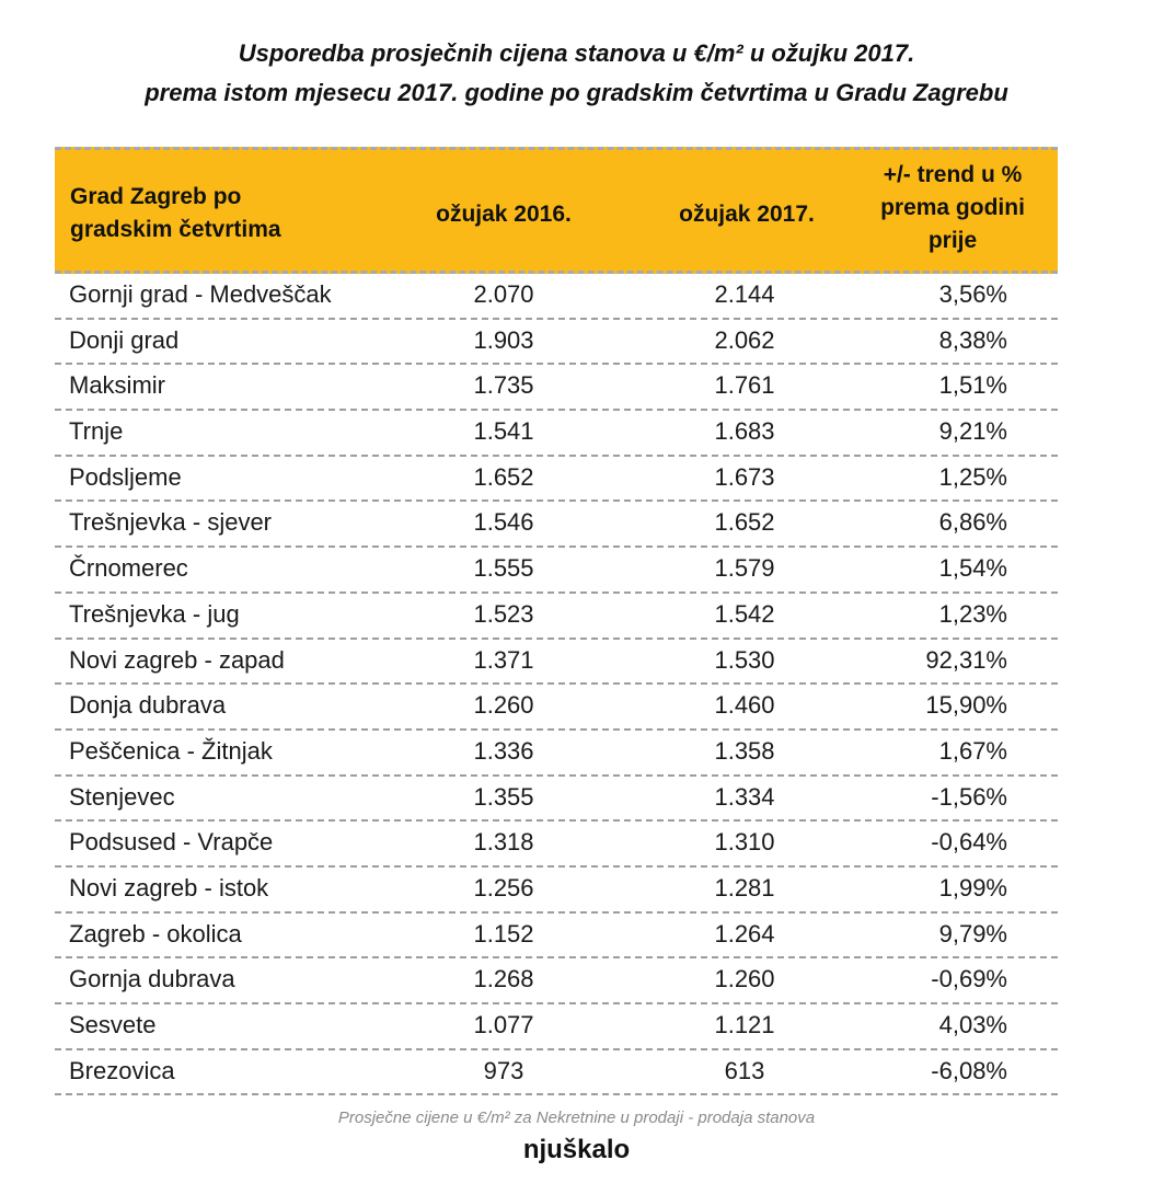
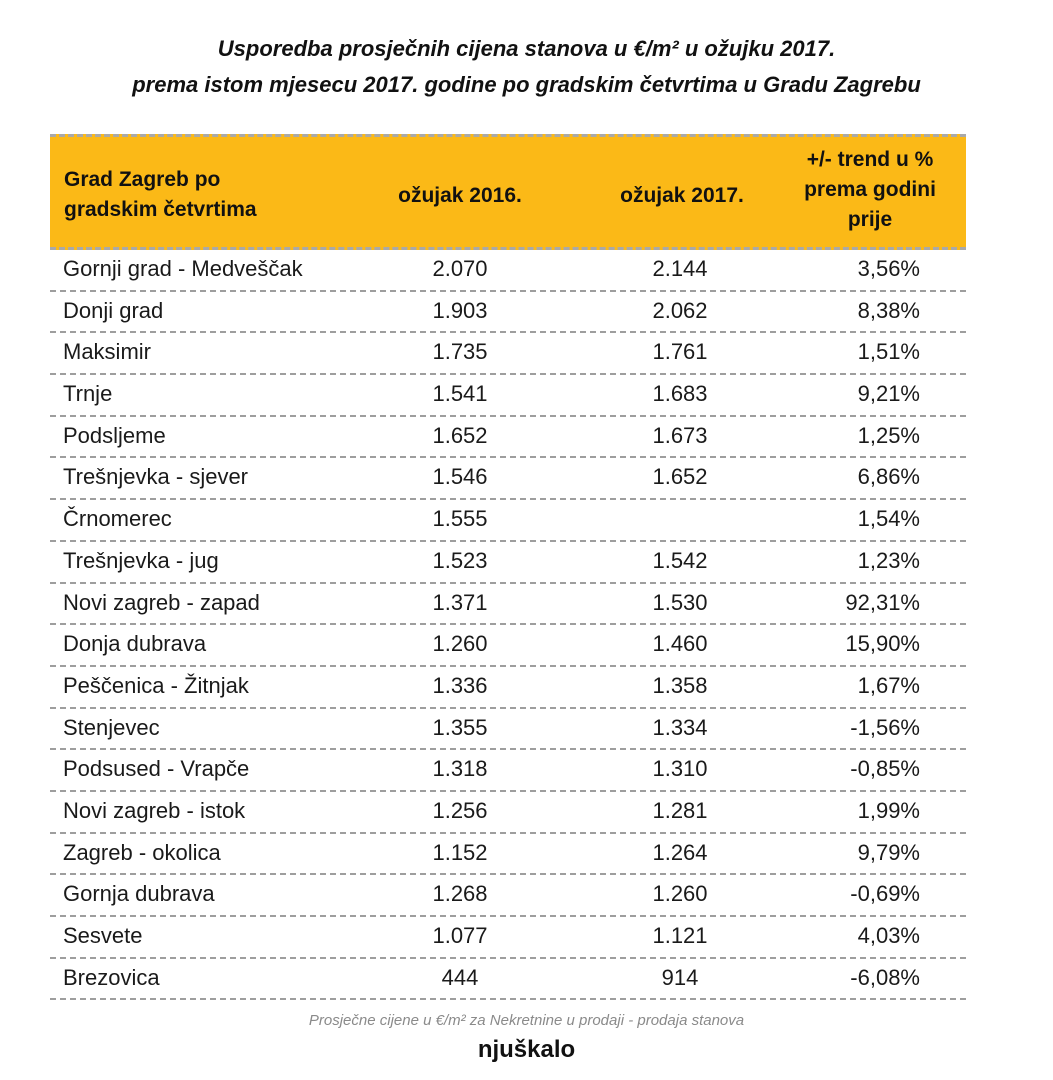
  Usporedba prosječnih cijena stanova u €/m² u ožujku 2017.
  prema istom mjesecu 2017. godine po gradskim četvrtima u Gradu Zagrebu
  Grad Zagreb po
  gradskim četvrtima
  ožujak 2016.
  ožujak 2017.
  +/- trend u %
  prema godini
  prije
  Gornji grad - Medveščak
  2.070
  2.144
  3,56%
  Donji grad
  1.903
  2.062
  8,38%
  Maksimir
  1.735
  1.761
  1,51%
  Trnje
  1.541
  1.683
  9,21%
  Podsljeme
  1.652
  1.673
  1,25%
  Trešnjevka - sjever
  1.546
  1.652
  6,86%
  Črnomerec
  1.555
- 1.579
  1,54%
  Trešnjevka - jug
  1.523
  1.542
  1,23%
  Novi zagreb - zapad
  1.371
  1.530
  92,31%
  Donja dubrava
  1.260
  1.460
  15,90%
  Peščenica - Žitnjak
  1.336
  1.358
  1,67%
  Stenjevec
  1.355
  1.334
  -1,56%
  Podsused - Vrapče
  1.318
  1.310
- -0,64%
+ -0,85%
  Novi zagreb - istok
  1.256
  1.281
  1,99%
  Zagreb - okolica
  1.152
  1.264
  9,79%
  Gornja dubrava
  1.268
  1.260
  -0,69%
  Sesvete
  1.077
  1.121
  4,03%
  Brezovica
- 973
+ 444
- 613
+ 914
  -6,08%
  Prosječne cijene u €/m² za Nekretnine u prodaji - prodaja stanova
  njuškalo
